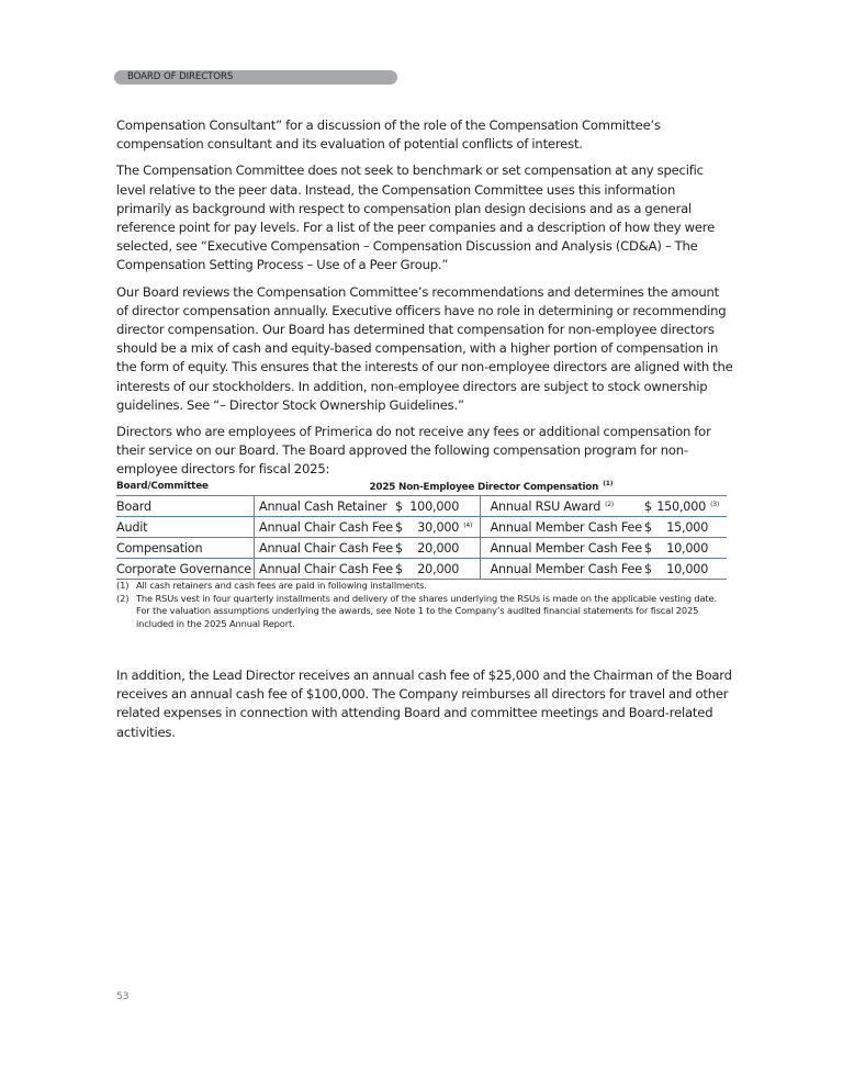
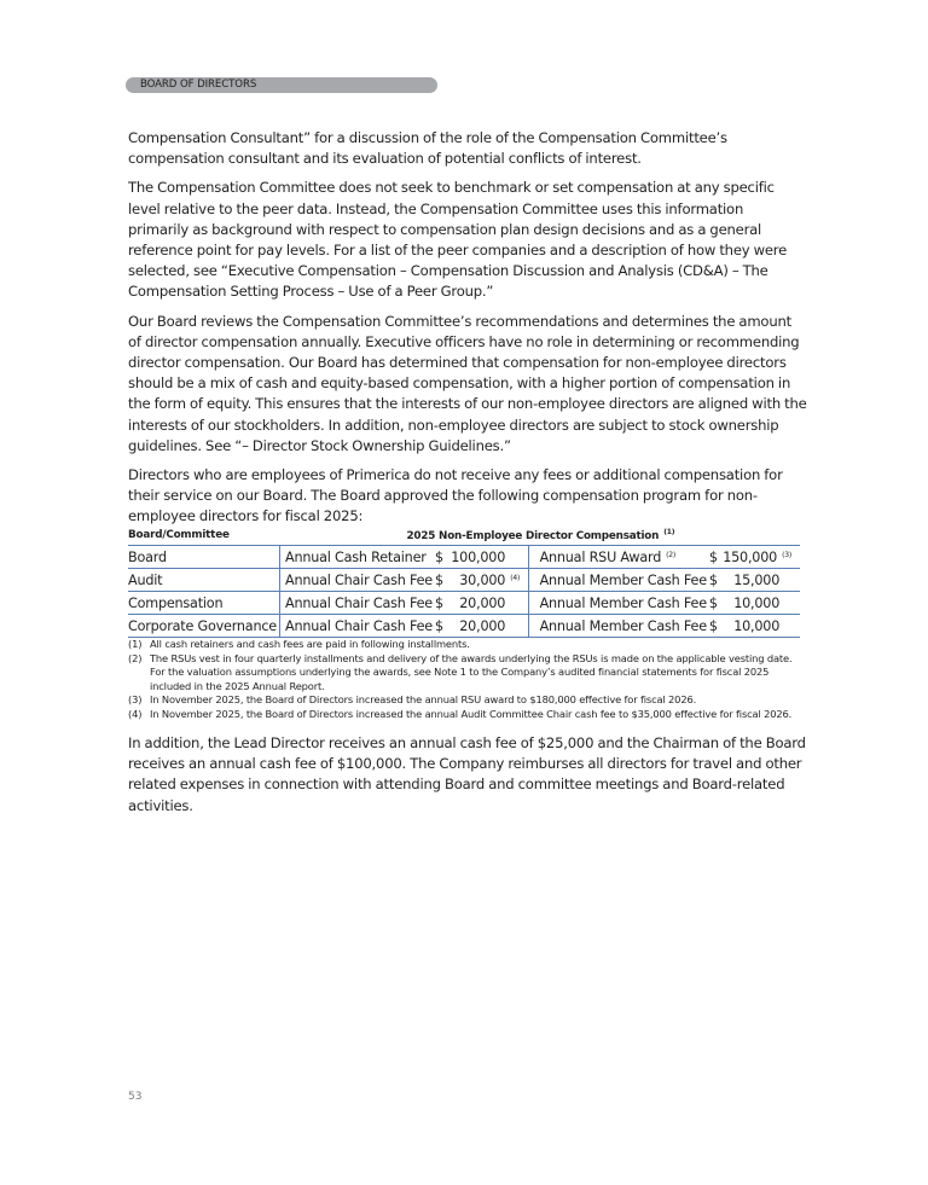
  BOARD OF DIRECTORS
  Compensation Consultant” for a discussion of the role of the Compensation Committee’s compensation consultant and its evaluation of potential conflicts of interest.
  The Compensation Committee does not seek to benchmark or set compensation at any specific level relative to the peer data. Instead, the Compensation Committee uses this information primarily as background with respect to compensation plan design decisions and as a general reference point for pay levels. For a list of the peer companies and a description of how they were selected, see “Executive Compensation – Compensation Discussion and Analysis (CD&A) – The Compensation Setting Process – Use of a Peer Group.”
  Our Board reviews the Compensation Committee’s recommendations and determines the amount of director compensation annually. Executive officers have no role in determining or recommending director compensation. Our Board has determined that compensation for non-employee directors should be a mix of cash and equity-based compensation, with a higher portion of compensation in the form of equity. This ensures that the interests of our non-employee directors are aligned with the interests of our stockholders. In addition, non-employee directors are subject to stock ownership guidelines. See “– Director Stock Ownership Guidelines.”
  Directors who are employees of Primerica do not receive any fees or additional compensation for their service on our Board. The Board approved the following compensation program for non-employee directors for fiscal 2025:
  Board/Committee	2025 Non-Employee Director Compensation
  Board	Annual Cash Retainer	$	100,000	Annual RSU Award	$	150,000
  Audit	Annual Chair Cash Fee	$	30,000	Annual Member Cash Fee	$	15,000
  Compensation	Annual Chair Cash Fee	$	20,000	Annual Member Cash Fee	$	10,000
  Corporate Governance	Annual Chair Cash Fee	$	20,000	Annual Member Cash Fee	$	10,000
  (1)
  All cash retainers and cash fees are paid in following installments.
  (2)
- The RSUs vest in four quarterly installments and delivery of the shares underlying the RSUs is made on the applicable vesting date. For the valuation assumptions underlying the awards, see Note 1 to the Company’s audited financial statements for fiscal 2025 included in the 2025 Annual Report.
+ The RSUs vest in four quarterly installments and delivery of the awards underlying the RSUs is made on the applicable vesting date. For the valuation assumptions underlying the awards, see Note 1 to the Company’s audited financial statements for fiscal 2025 included in the 2025 Annual Report.
+ (3)
+ In November 2025, the Board of Directors increased the annual RSU award to $180,000 effective for fiscal 2026.
+ (4)
+ In November 2025, the Board of Directors increased the annual Audit Committee Chair cash fee to $35,000 effective for fiscal 2026.
  In addition, the Lead Director receives an annual cash fee of $25,000 and the Chairman of the Board receives an annual cash fee of $100,000. The Company reimburses all directors for travel and other related expenses in connection with attending Board and committee meetings and Board-related activities.
  53
